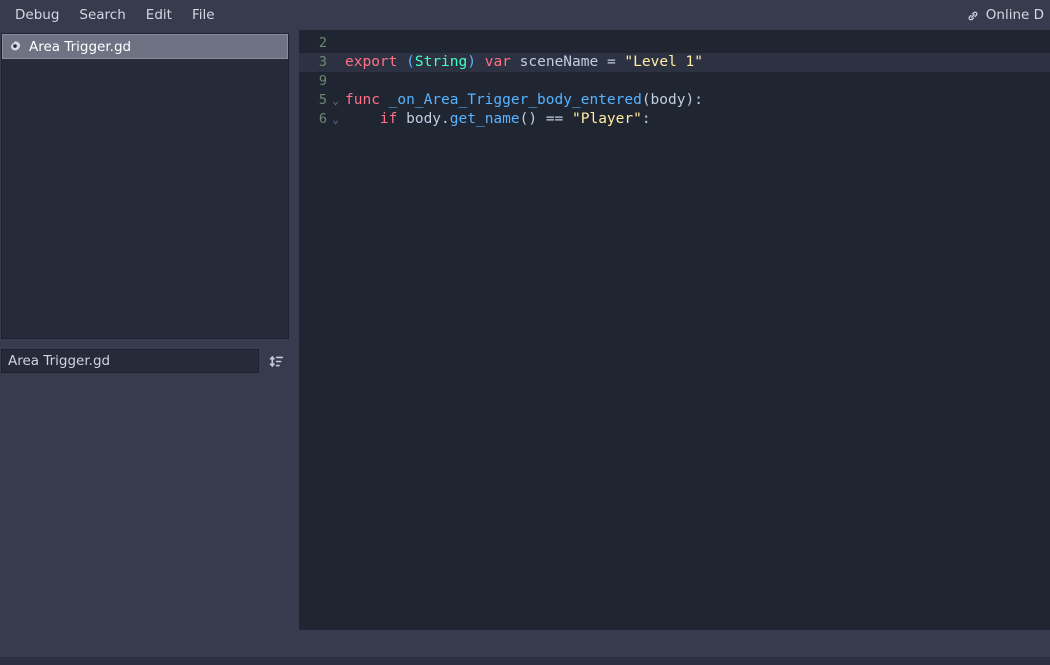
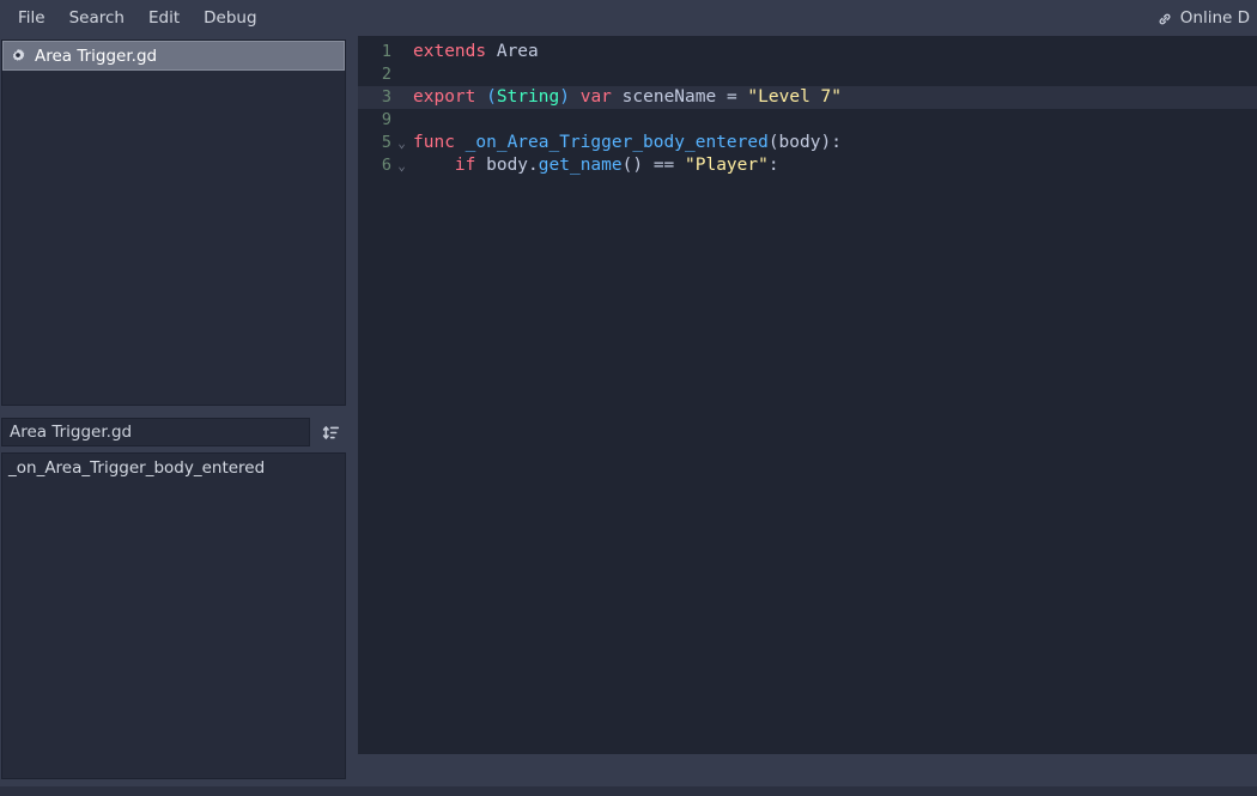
- Debug
+ File
  Search
  Edit
- File
+ Debug
  Online D
  Area Trigger.gd
  Area Trigger.gd
+ _on_Area_Trigger_body_entered
+ 1
+ extends Area
  2
  3
- export (String) var sceneName = "Level 1"
+ export (String) var sceneName = "Level 7"
  9
  5
  ⌄
  func _on_Area_Trigger_body_entered(body):
  6
  ⌄
  if body.get_name() == "Player":
